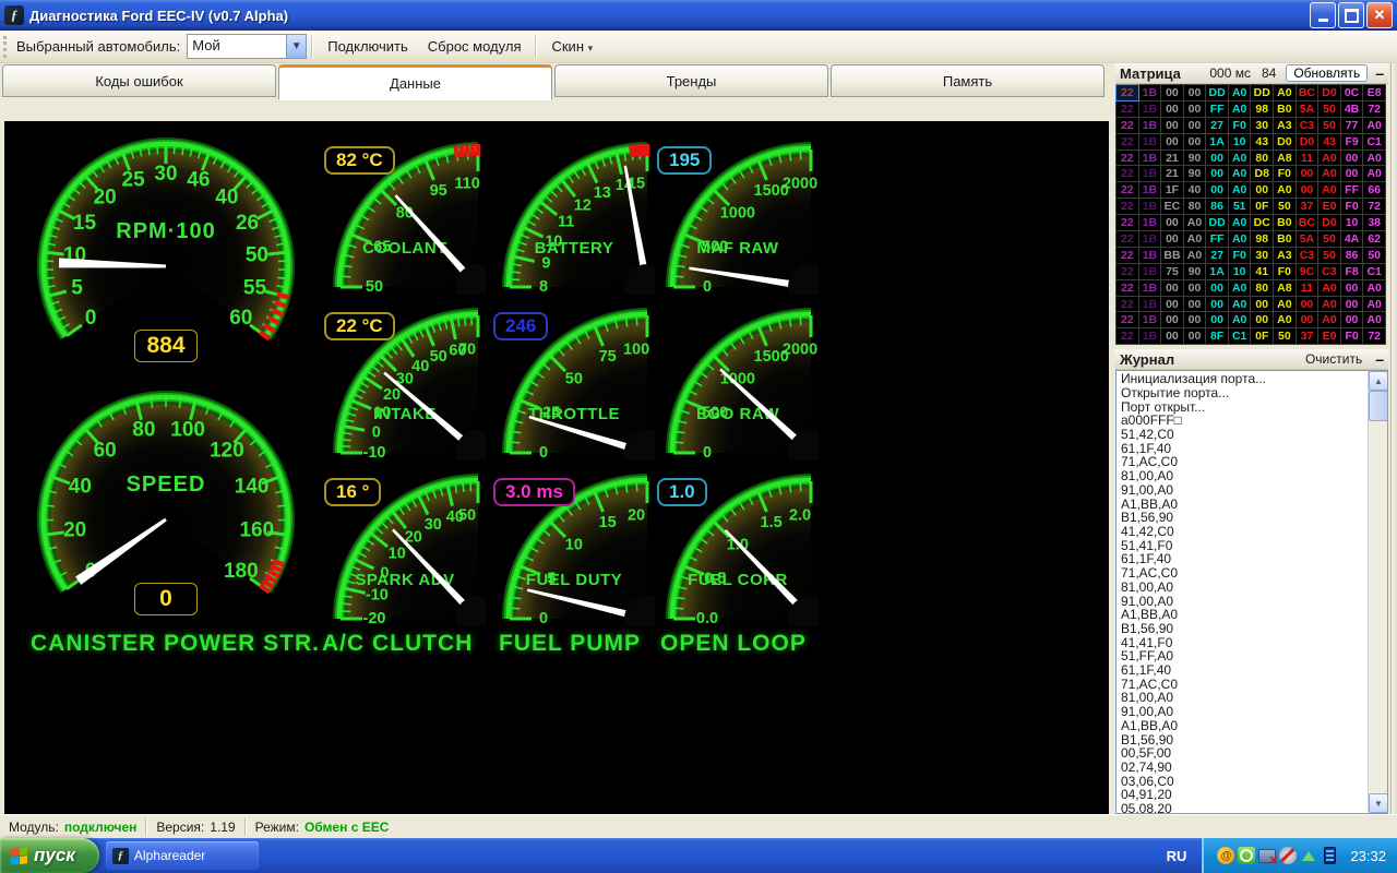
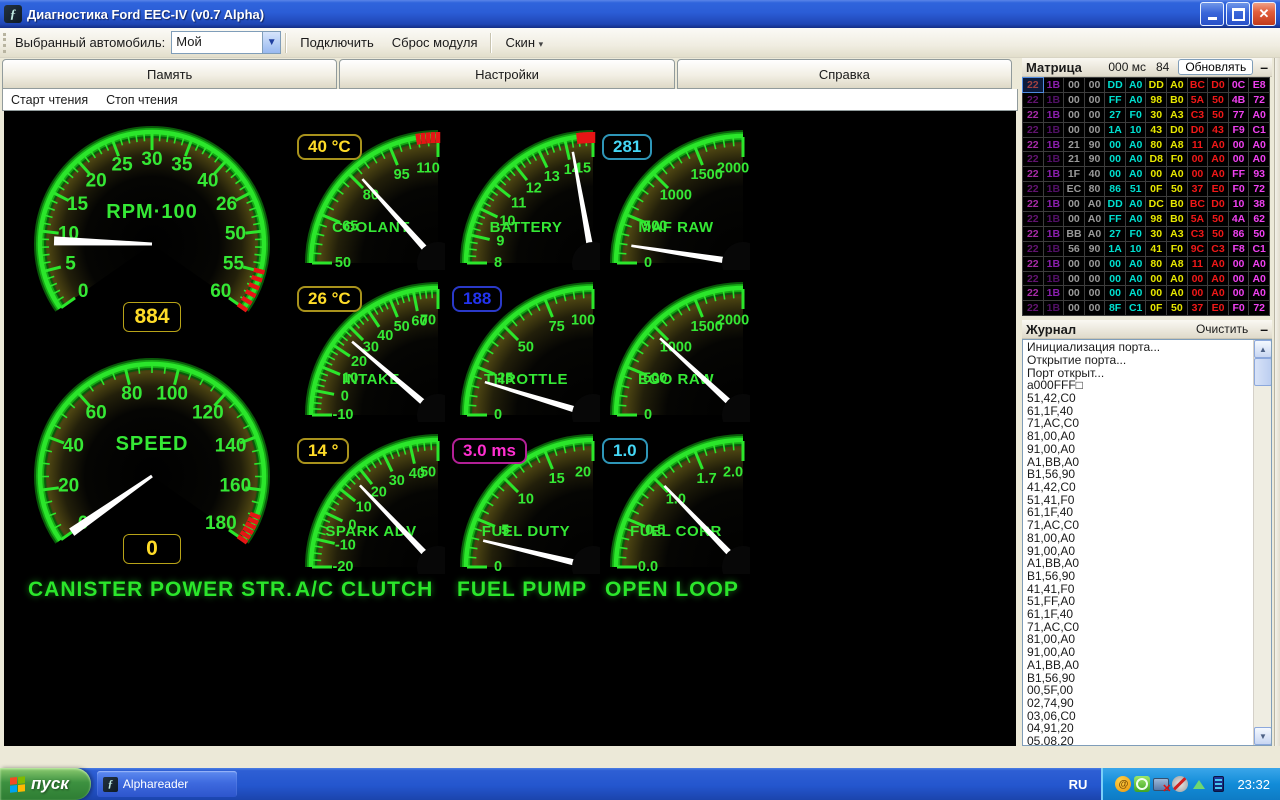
  ƒ
  Диагностика Ford EEC-IV (v0.7 Alpha)
  ✕
  Выбранный автомобиль:
  Мой
  ▼
  Подключить
  Сброс модуля
  Скин ▾
- Коды ошибок
- Данные
- Тренды
  Память
+ Настройки
+ Справка
+ Старт чтения
+ Стоп чтения
  0
  5
  10
  15
  20
  25
  30
- 46
+ 35
  40
  26
  50
  55
  60
  RPM·100
  884
  20
  40
  60
  80
  100
  120
  140
  160
  180
  SPEED
  0
  50
  65
  80
  95
  110
  COOLAN
- 82 °C
+ 40 °C
  8
  9
  10
  11
  12
  13
  15
  BATTERY
  0
  500
  1000
  1500
  2000
  MAF RAW
- 195
+ 281
  -10
  0
  10
  20
  30
  40
  50
  60
  70
  INTAK
- 22 °C
+ 26 °C
  0
  25
  50
  75
  100
  THROTTLE
- 246
+ 188
  0
  500
  100
  1500
  2000
  EGO RA
  -20
  -10
  0
  10
  20
  30
  40
  50
  SPARK ADV
- 16 °
+ 14 °
  0
  5
  10
  15
  20
  FUEL DUTY
  3.0 ms
  0.0
  0.5
- 1.5
+ 1.7
  2.0
  FUEL CORR
  1.0
  CANISTER
  POWER STR.
  A/C CLUTCH
  FUEL PUMP
  OPEN LOOP
  Матрица
  000 мс
  84
  Обновлять
  –
  22	1B	00	00	DD	A0	DD	A0	BC	D0	0C	E8
  22	1B	00	00	FF	A0	98	B0	5A	50	4B	72
  22	1B	00	00	27	F0	30	A3	C3	50	77	A0
  22	1B	00	00	1A	10	43	D0	D0	43	F9	C1
  22	1B	21	90	00	A0	80	A8	11	A0	00	A0
  22	1B	21	90	00	A0	D8	F0	00	A0	00	A0
- 22	1B	1F	40	00	A0	00	A0	00	A0	FF	66
+ 22	1B	1F	40	00	A0	00	A0	00	A0	FF	93
  22	1B	EC	80	86	51	0F	50	37	E0	F0	72
  22	1B	00	A0	DD	A0	DC	B0	BC	D0	10	38
  22	1B	00	A0	FF	A0	98	B0	5A	50	4A	62
  22	1B	BB	A0	27	F0	30	A3	C3	50	86	50
- 22	1B	75	90	1A	10	41	F0	9C	C3	F8	C1
+ 22	1B	56	90	1A	10	41	F0	9C	C3	F8	C1
  22	1B	00	00	00	A0	80	A8	11	A0	00	A0
  22	1B	00	00	00	A0	00	A0	00	A0	00	A0
  22	1B	00	00	00	A0	00	A0	00	A0	00	A0
  22	1B	00	00	8F	C1	0F	50	37	E0	F0	72
  Журнал
  Очистить
  –
  Инициализация порта...
  Открытие порта...
  Порт открыт...
  a000FFF□
  51,42,C0
  61,1F,40
  71,AC,C0
  81,00,A0
  91,00,A0
  A1,BB,A0
  B1,56,90
  41,42,C0
  51,41,F0
  61,1F,40
  71,AC,C0
  81,00,A0
  91,00,A0
  A1,BB,A0
  B1,56,90
  41,41,F0
  51,FF,A0
  61,1F,40
  71,AC,C0
  81,00,A0
  91,00,A0
  A1,BB,A0
  B1,56,90
  00,5F,00
  02,74,90
  03,06,C0
  04,91,20
  05,08,20
  ▲
  ▼
- Модуль:
- подключен
- Версия:
- 1.19
- Режим:
- Обмен с EEC
  пуск
  ƒ
  Alphareader
  RU
  @
  ✕
  23:32
